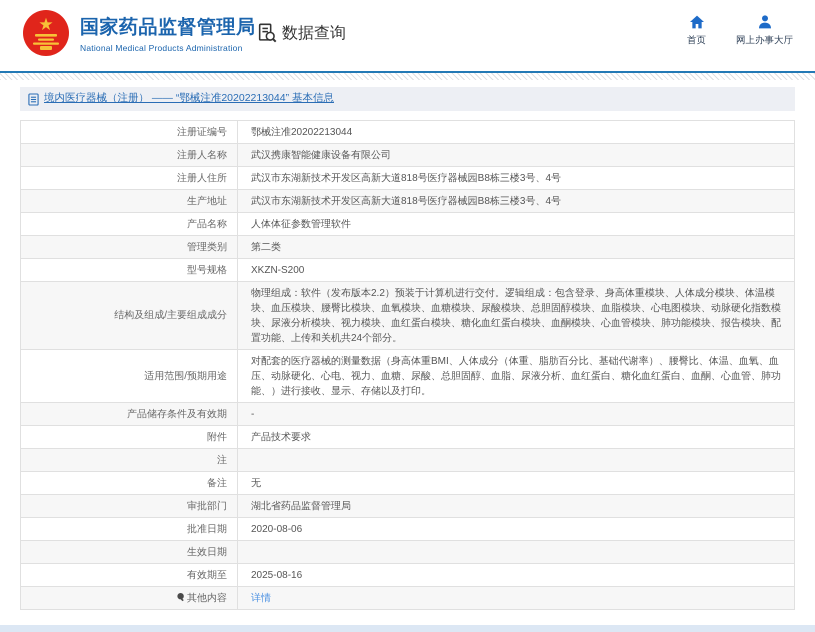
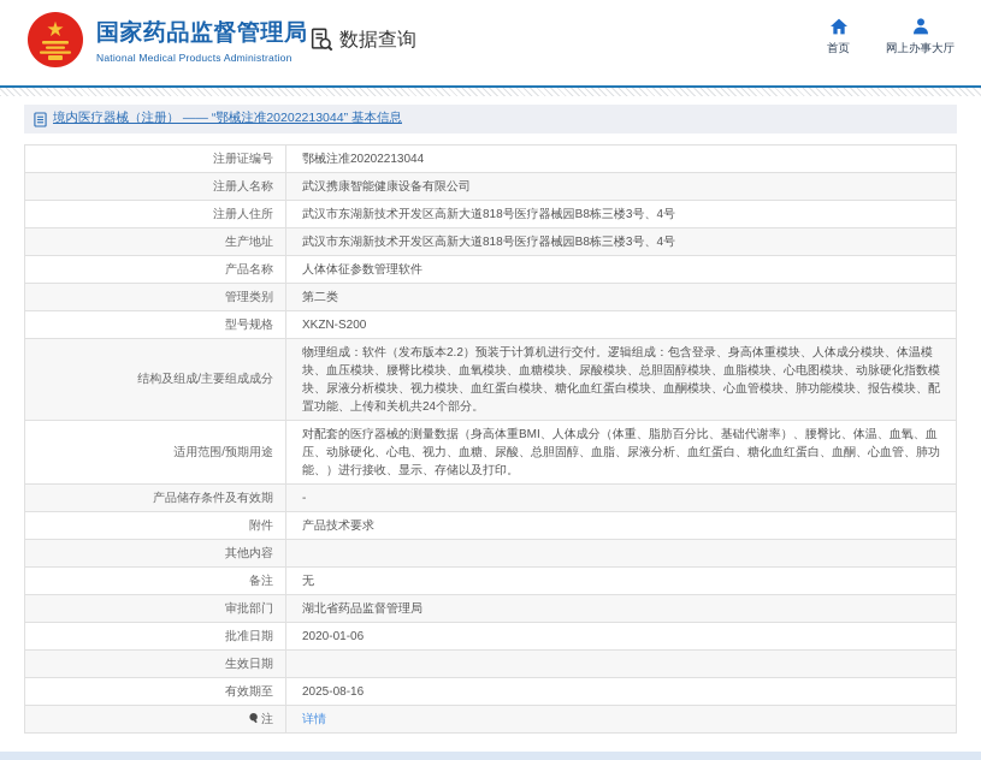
  ★
  国家药品监督管理局
  National Medical Products Administration
  数据查询
  首页
  网上办事大厅
  境内医疗器械（注册） —— “鄂械注准20202213044” 基本信息
  注册证编号	鄂械注准20202213044
  注册人名称	武汉携康智能健康设备有限公司
  注册人住所	武汉市东湖新技术开发区高新大道818号医疗器械园B8栋三楼3号、4号
  生产地址	武汉市东湖新技术开发区高新大道818号医疗器械园B8栋三楼3号、4号
  产品名称	人体体征参数管理软件
  管理类别	第二类
  型号规格	XKZN-S200
  结构及组成/主要组成成分	物理组成：软件（发布版本2.2）预装于计算机进行交付。逻辑组成：包含登录、身高体重模块、人体成分模块、体温模块、血压模块、腰臀比模块、血氧模块、血糖模块、尿酸模块、总胆固醇模块、血脂模块、心电图模块、动脉硬化指数模块、尿液分析模块、视力模块、血红蛋白模块、糖化血红蛋白模块、血酮模块、心血管模块、肺功能模块、报告模块、配置功能、上传和关机共24个部分。
  适用范围/预期用途	对配套的医疗器械的测量数据（身高体重BMI、人体成分（体重、脂肪百分比、基础代谢率）、腰臀比、体温、血氧、血压、动脉硬化、心电、视力、血糖、尿酸、总胆固醇、血脂、尿液分析、血红蛋白、糖化血红蛋白、血酮、心血管、肺功能、）进行接收、显示、存储以及打印。
  产品储存条件及有效期	-
  附件	产品技术要求
- 注
+ 其他内容
  备注	无
  审批部门	湖北省药品监督管理局
- 批准日期	2020-08-06
+ 批准日期	2020-01-06
  生效日期
  有效期至	2025-08-16
- 其他内容	详情
+ 注	详情
